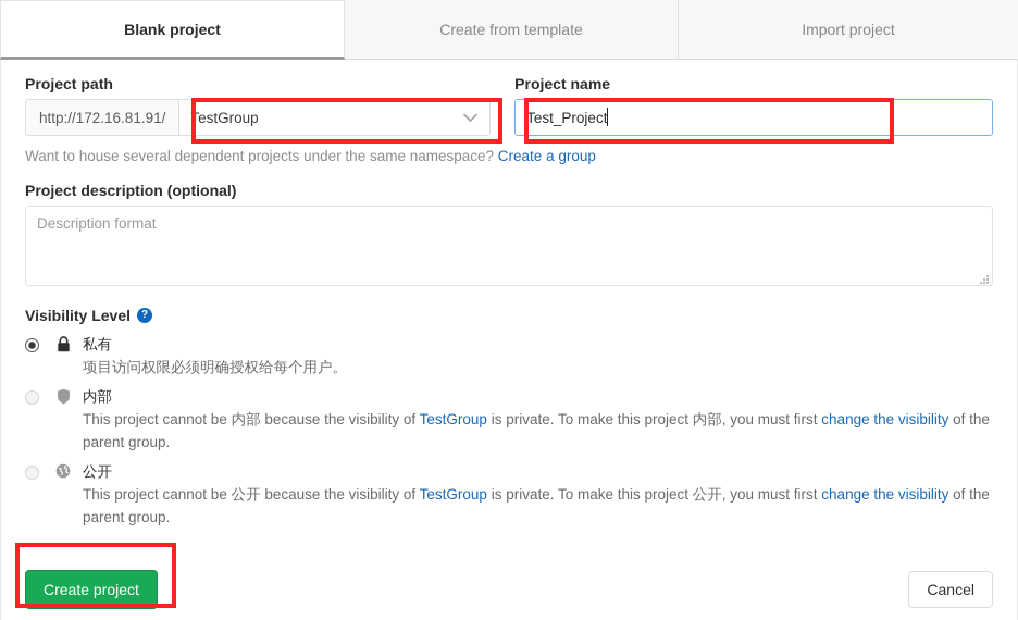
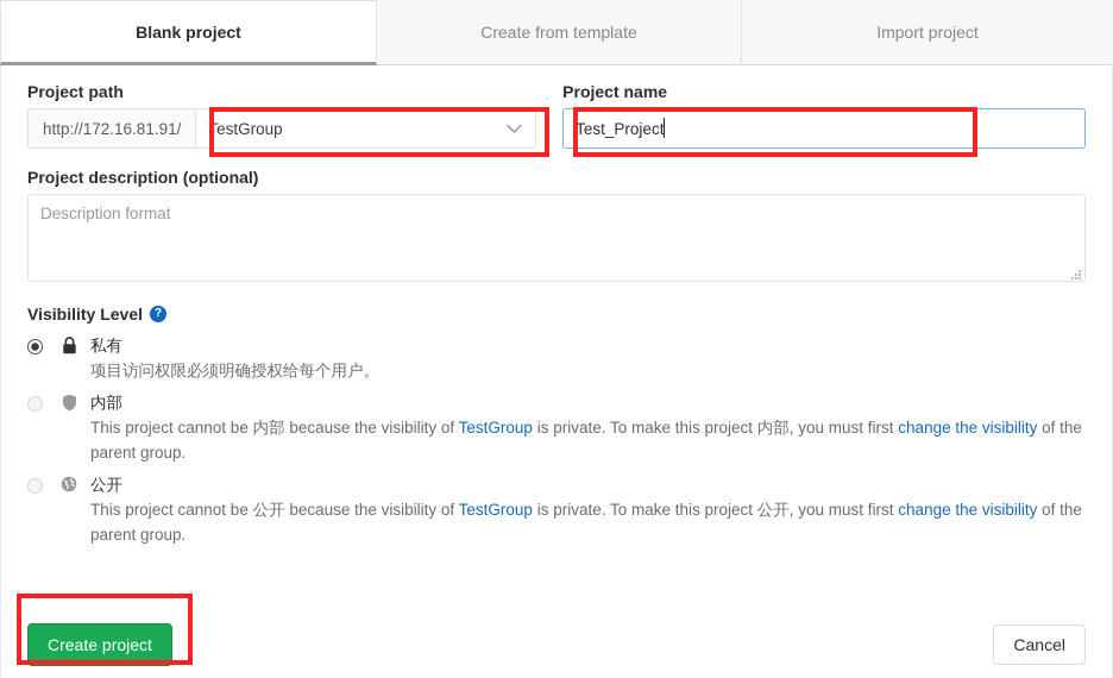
  Blank project
  Create from template
  Import project
  Project path
  http://172.16.81.91/
  TestGroup
  Project name
  Test_Project
- Want to house several dependent projects under the same namespace? Create a group
  Project description (optional)
  Description format
  Visibility Level
  ?
  私有
  项目访问权限必须明确授权给每个用户。
  内部
  This project cannot be 内部 because the visibility of TestGroup is private. To make this project 内部, you must first change the visibility of the parent group.
  公开
  This project cannot be 公开 because the visibility of TestGroup is private. To make this project 公开, you must first change the visibility of the parent group.
  Create project
  Cancel
